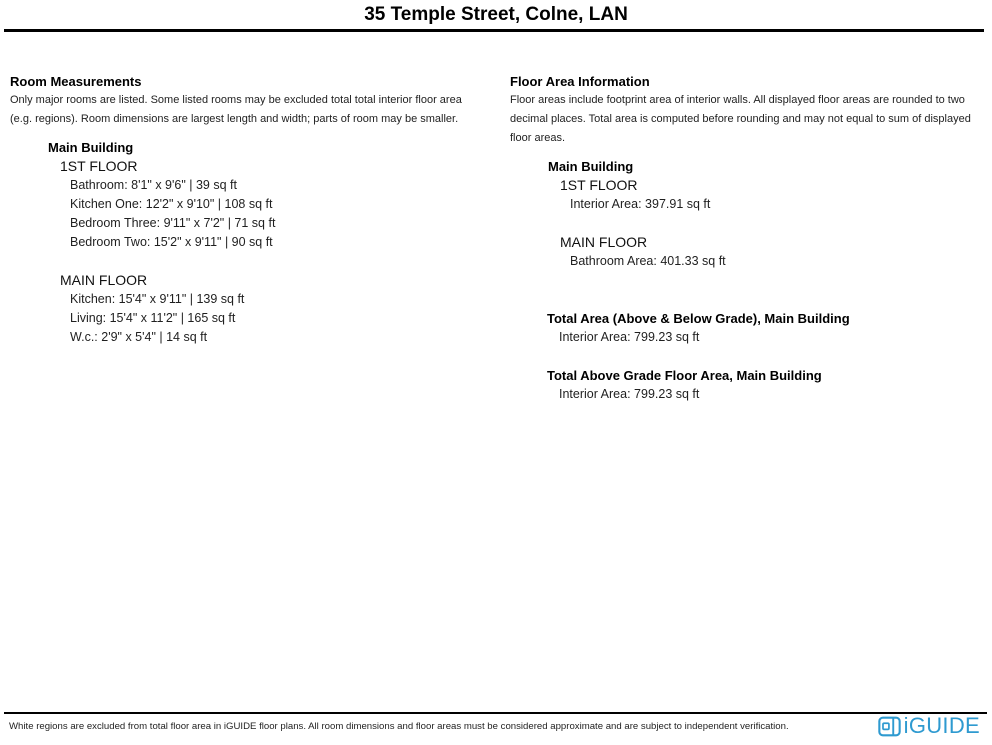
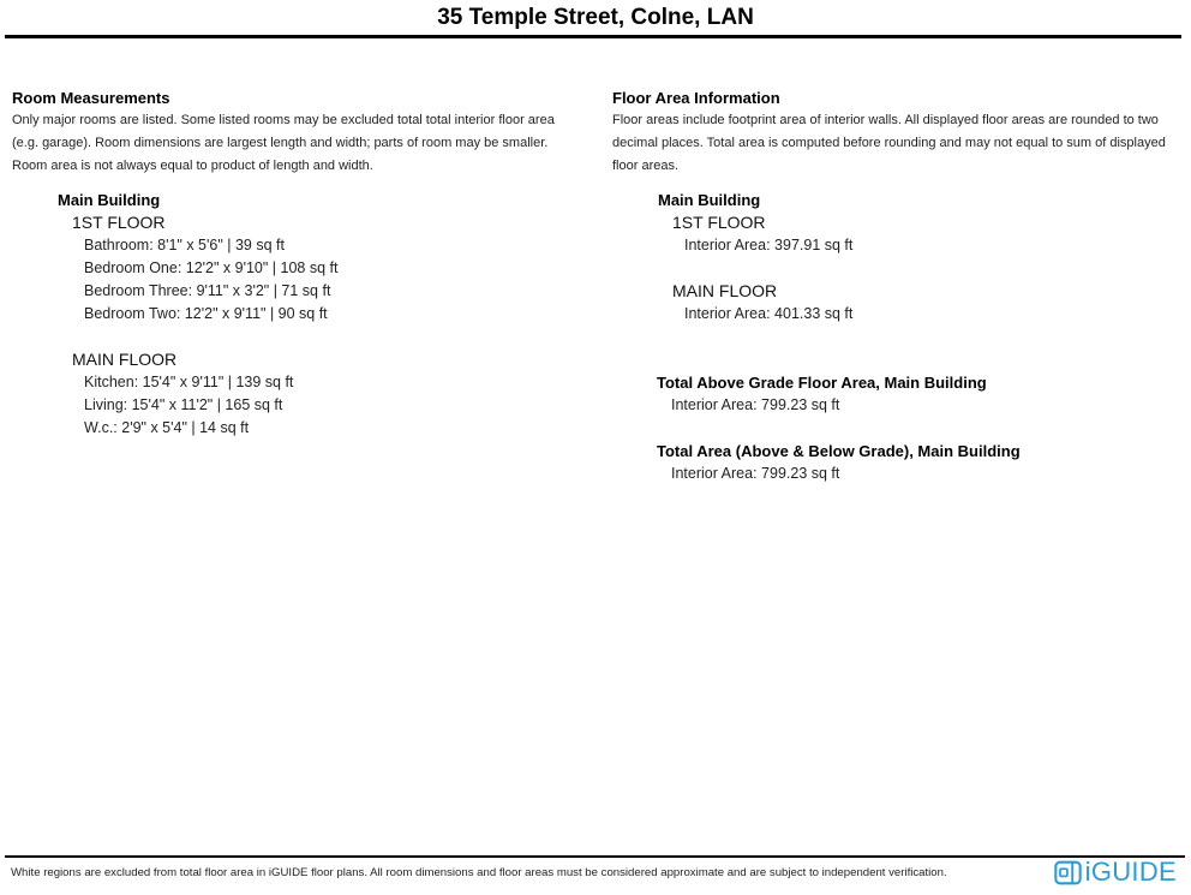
  35 Temple Street, Colne, LAN
  Room Measurements
  Only major rooms are listed. Some listed rooms may be excluded total total interior floor area
- (e.g. regions). Room dimensions are largest length and width; parts of room may be smaller.
+ (e.g. garage). Room dimensions are largest length and width; parts of room may be smaller.
+ Room area is not always equal to product of length and width.
  Main Building
  1ST FLOOR
- Bathroom: 8'1" x 9'6" | 39 sq ft
+ Bathroom: 8'1" x 5'6" | 39 sq ft
- Kitchen One: 12'2" x 9'10" | 108 sq ft
+ Bedroom One: 12'2" x 9'10" | 108 sq ft
- Bedroom Three: 9'11" x 7'2" | 71 sq ft
+ Bedroom Three: 9'11" x 3'2" | 71 sq ft
- Bedroom Two: 15'2" x 9'11" | 90 sq ft
+ Bedroom Two: 12'2" x 9'11" | 90 sq ft
  MAIN FLOOR
  Kitchen: 15'4" x 9'11" | 139 sq ft
  Living: 15'4" x 11'2" | 165 sq ft
  W.c.: 2'9" x 5'4" | 14 sq ft
  Floor Area Information
  Floor areas include footprint area of interior walls. All displayed floor areas are rounded to two
  decimal places. Total area is computed before rounding and may not equal to sum of displayed
  floor areas.
  Main Building
  1ST FLOOR
  Interior Area: 397.91 sq ft
  MAIN FLOOR
- Bathroom Area: 401.33 sq ft
+ Interior Area: 401.33 sq ft
- Total Area (Above & Below Grade), Main Building
+ Total Above Grade Floor Area, Main Building
  Interior Area: 799.23 sq ft
- Total Above Grade Floor Area, Main Building
+ Total Area (Above & Below Grade), Main Building
  Interior Area: 799.23 sq ft
  White regions are excluded from total floor area in iGUIDE floor plans. All room dimensions and floor areas must be considered approximate and are subject to independent verification.
  iGUIDE
